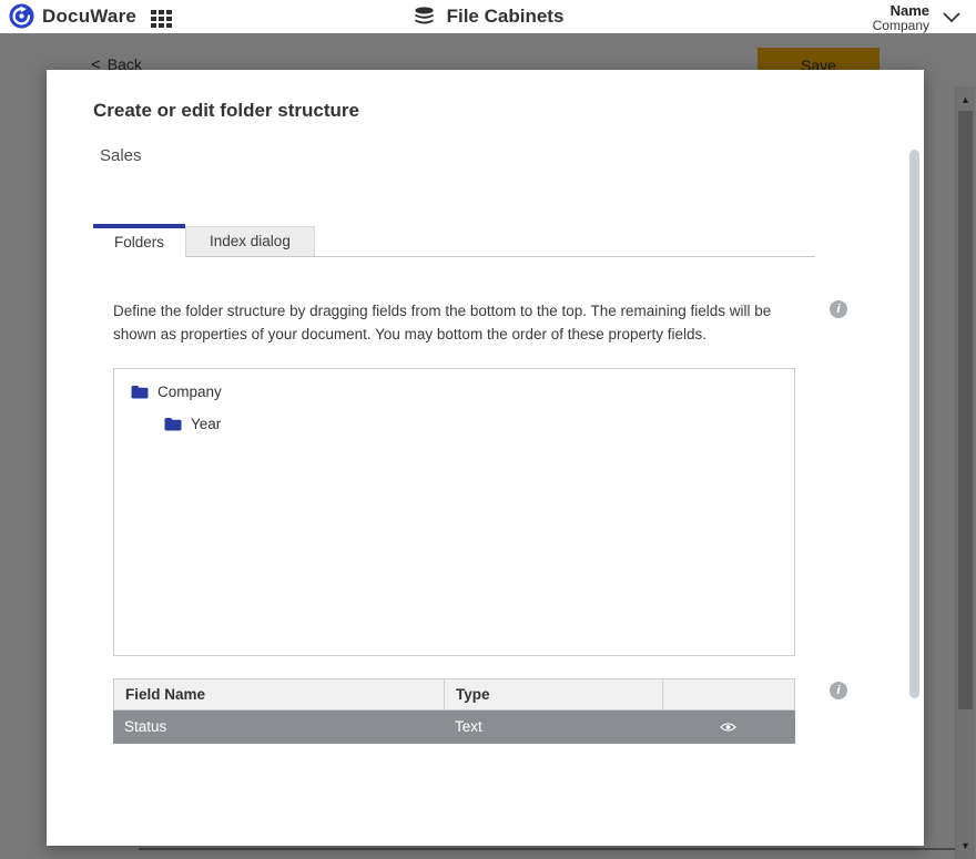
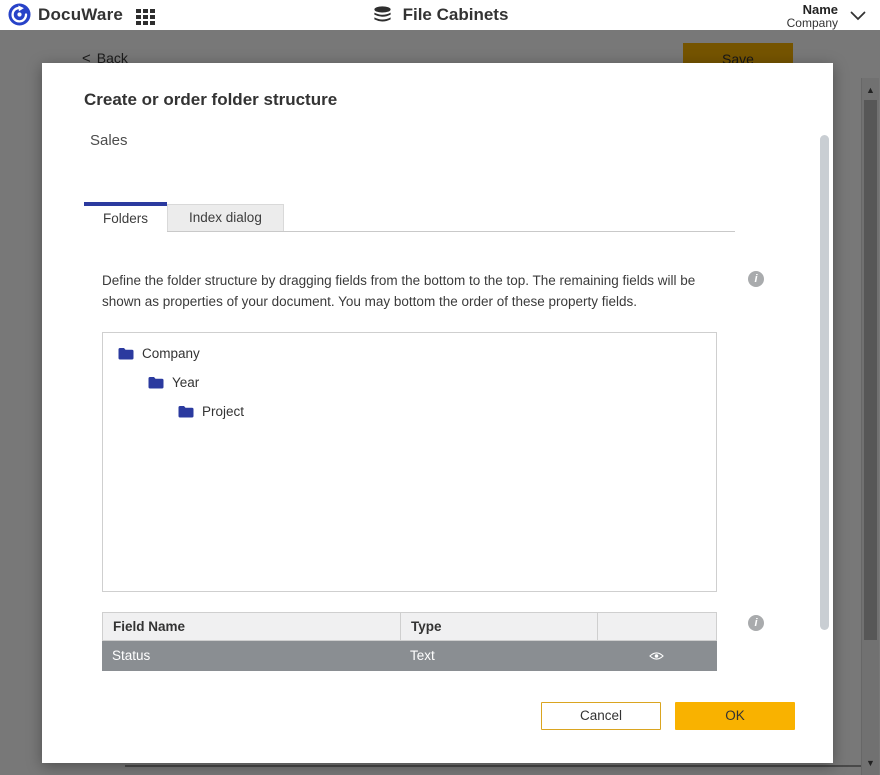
  < Back
  Save
  ▲
  ▼
  DocuWare
  File Cabinets
  Name
  Company
- Create or edit folder structure
+ Create or order folder structure
  Sales
  Folders
  Index dialog
  Define the folder structure by dragging fields from the bottom to the top. The remaining fields will be shown as properties of your document. You may bottom the order of these property fields.
  i
  Company
  Year
+ Project
  Field Name
  Type
  Status
  Text
  i
+ Cancel
+ OK
